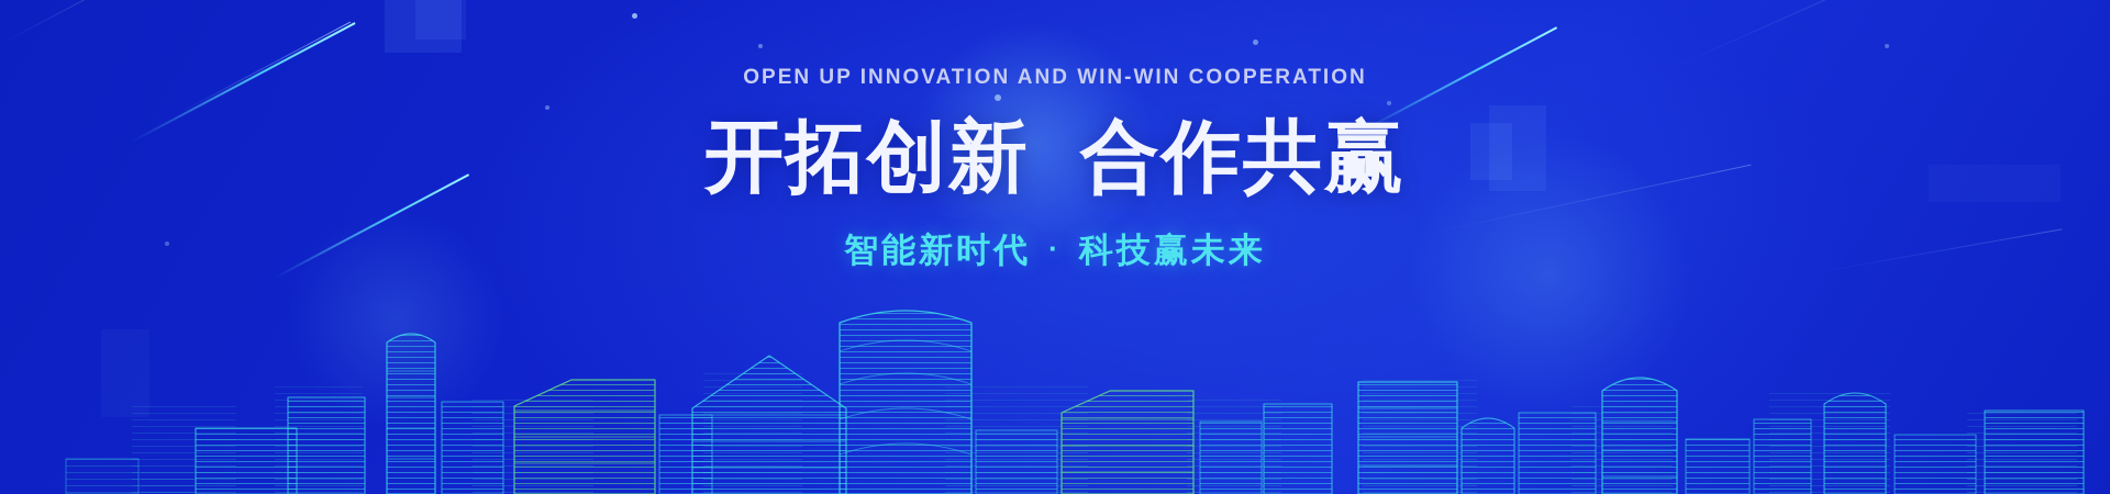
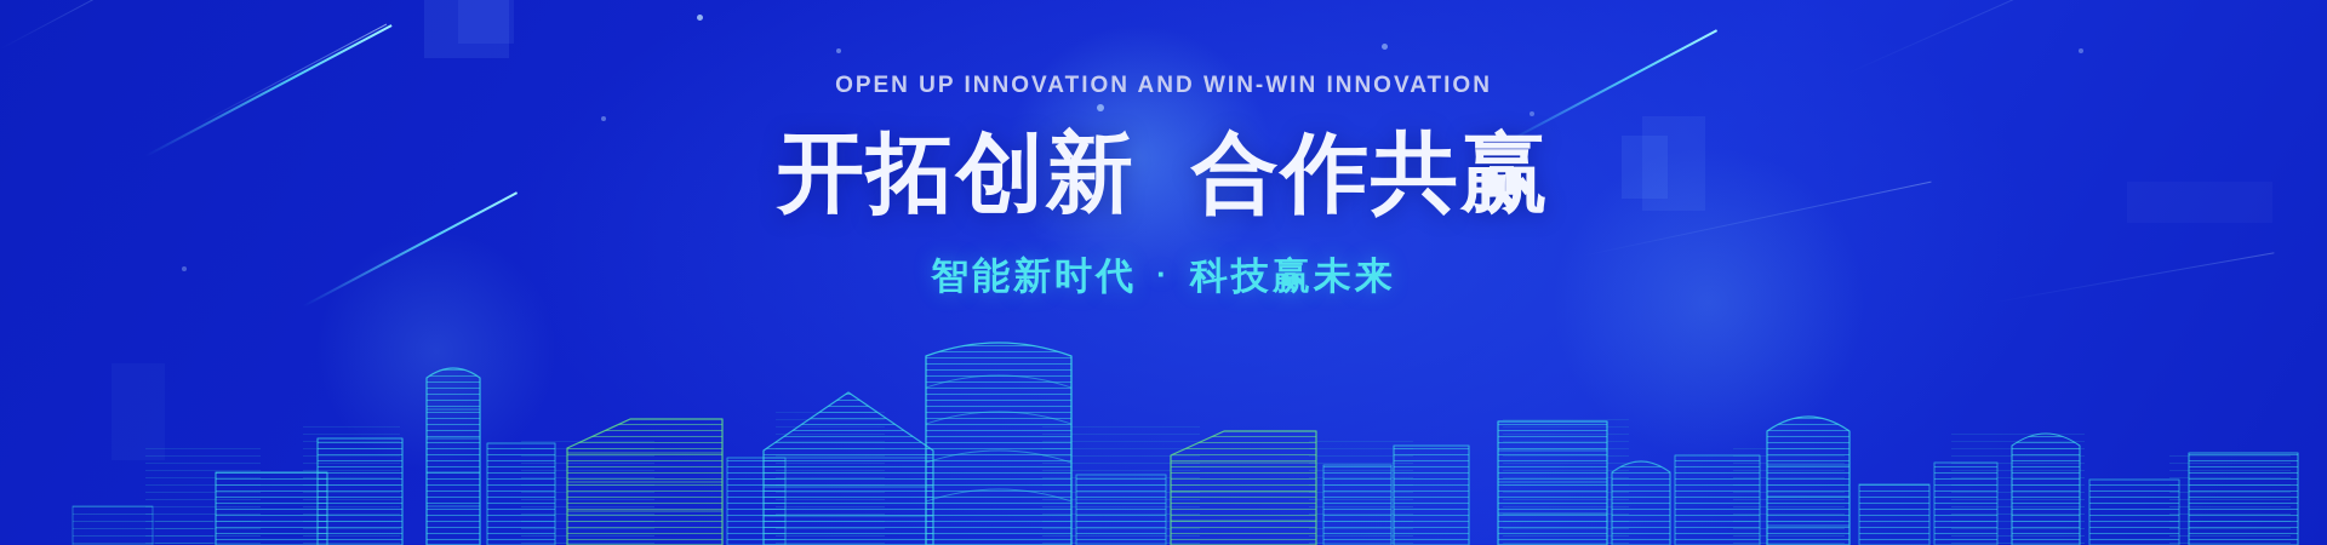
- OPEN UP INNOVATION AND WIN-WIN COOPERATION
+ OPEN UP INNOVATION AND WIN-WIN INNOVATION
  开拓创新 合作共赢
  智能新时代 · 科技赢未来
